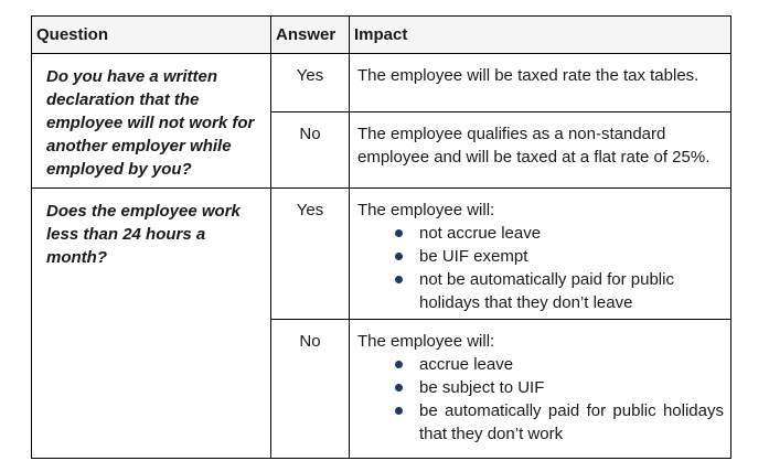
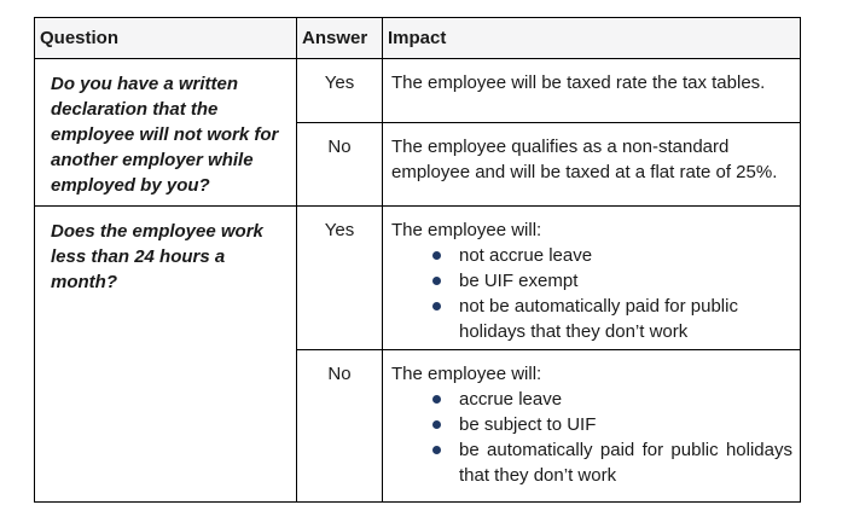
  Question	Answer	Impact
  Do you have a written declaration that the employee will not work for another employer while employed by you?	Yes	The employee will be taxed rate the tax tables.
  No	The employee qualifies as a non-standard employee and will be taxed at a flat rate of 25%.
- Does the employee work less than 24 hours a month?	Yes	The employee will: not accrue leave be UIF exempt not be automatically paid for public holidays that they don’t leave
+ Does the employee work less than 24 hours a month?	Yes	The employee will: not accrue leave be UIF exempt not be automatically paid for public holidays that they don’t work
  No	The employee will: accrue leave be subject to UIF be automatically paid for public holidays that they don’t work
